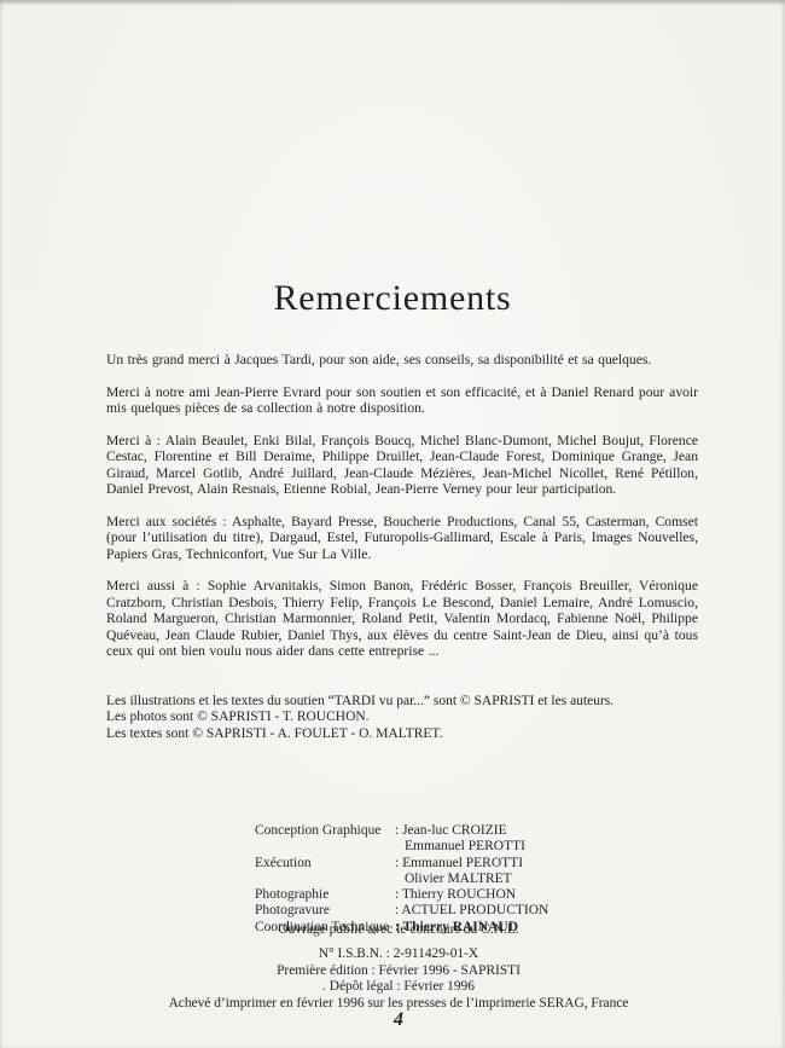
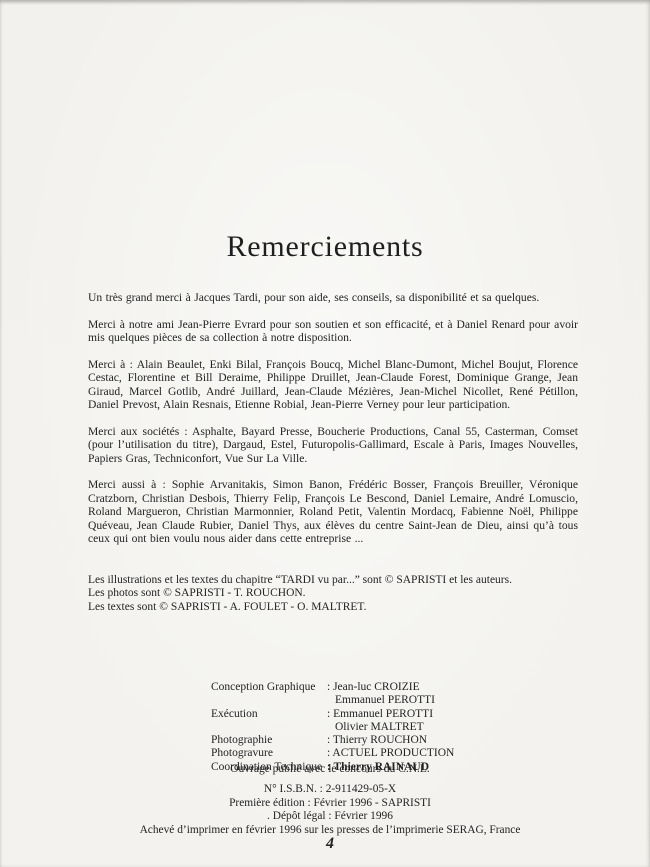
  Remerciements
  Un très grand merci à Jacques Tardi, pour son aide, ses conseils, sa disponibilité et sa quelques.
  Merci à notre ami Jean-Pierre Evrard pour son soutien et son efficacité, et à Daniel Renard pour avoir mis quelques pièces de sa collection à notre disposition.
  Merci à : Alain Beaulet, Enki Bilal, François Boucq, Michel Blanc-Dumont, Michel Boujut, Florence Cestac, Florentine et Bill Deraime, Philippe Druillet, Jean-Claude Forest, Dominique Grange, Jean Giraud, Marcel Gotlib, André Juillard, Jean-Claude Mézières, Jean-Michel Nicollet, René Pétillon, Daniel Prevost, Alain Resnais, Etienne Robial, Jean-Pierre Verney pour leur participation.
  Merci aux sociétés : Asphalte, Bayard Presse, Boucherie Productions, Canal 55, Casterman, Comset (pour l’utilisation du titre), Dargaud, Estel, Futuropolis-Gallimard, Escale à Paris, Images Nouvelles, Papiers Gras, Techniconfort, Vue Sur La Ville.
  Merci aussi à : Sophie Arvanitakis, Simon Banon, Frédéric Bosser, François Breuiller, Véronique Cratzborn, Christian Desbois, Thierry Felip, François Le Bescond, Daniel Lemaire, André Lomuscio, Roland Margueron, Christian Marmonnier, Roland Petit, Valentin Mordacq, Fabienne Noël, Philippe Quéveau, Jean Claude Rubier, Daniel Thys, aux élèves du centre Saint-Jean de Dieu, ainsi qu’à tous ceux qui ont bien voulu nous aider dans cette entreprise ...
- Les illustrations et les textes du soutien “TARDI vu par...” sont © SAPRISTI et les auteurs.
+ Les illustrations et les textes du chapitre “TARDI vu par...” sont © SAPRISTI et les auteurs.
  Les photos sont © SAPRISTI - T. ROUCHON.
  Les textes sont © SAPRISTI - A. FOULET - O. MALTRET.
  Conception Graphique
  : Jean-luc CROIZIE
  Emmanuel PEROTTI
  Exécution
  : Emmanuel PEROTTI
  Olivier MALTRET
  Photographie
  : Thierry ROUCHON
  Photogravure
  : ACTUEL PRODUCTION
  Coordination Technique
  : Thierry RAINAUD
  Ouvrage publié avec le concours du C.N.L.
- N° I.S.B.N. : 2-911429-01-X
+ N° I.S.B.N. : 2-911429-05-X
  Première édition : Février 1996 - SAPRISTI
  . Dépôt légal : Février 1996
  Achevé d’imprimer en février 1996 sur les presses de l’imprimerie SERAG, France
  4
